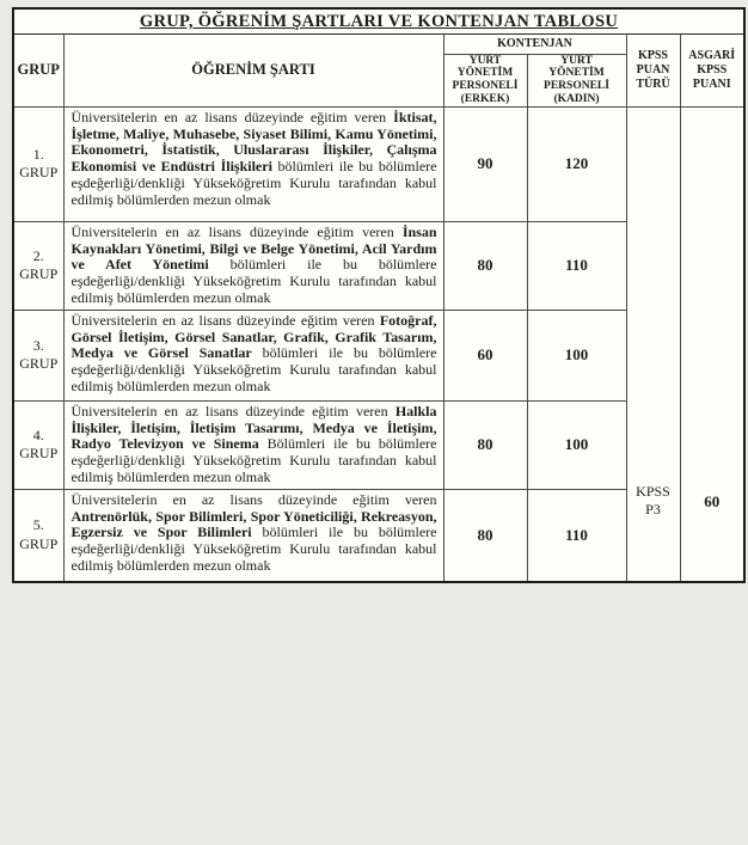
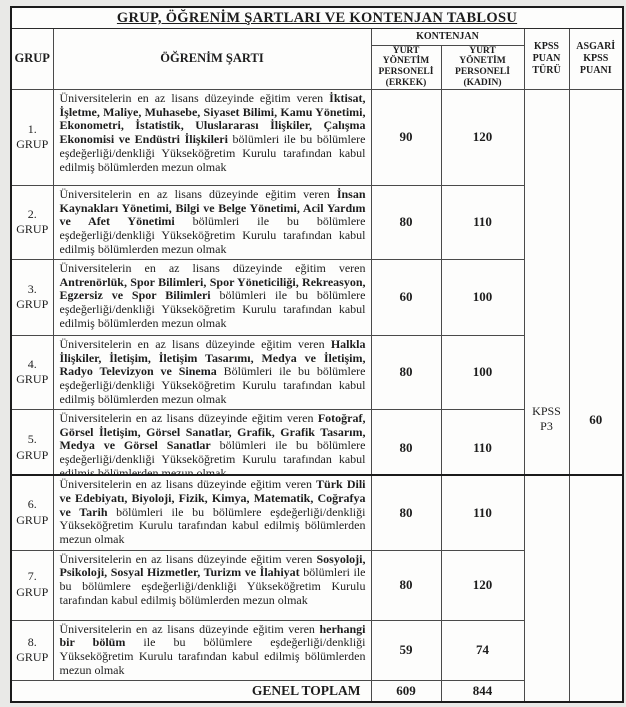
  GRUP, ÖĞRENİM ŞARTLARI VE KONTENJAN TABLOSU
  GRUP	ÖĞRENİM ŞARTI	KONTENJAN	KPSS PUAN TÜRÜ	ASGARİ KPSS PUANI
  YURT YÖNETİM PERSONELİ (ERKEK)	YURT YÖNETİM PERSONELİ (KADIN)
  1. GRUP	Üniversitelerin en az lisans düzeyinde eğitim veren İktisat, İşletme, Maliye, Muhasebe, Siyaset Bilimi, Kamu Yönetimi, Ekonometri, İstatistik, Uluslararası İlişkiler, Çalışma Ekonomisi ve Endüstri İlişkileri bölümleri ile bu bölümlere eşdeğerliği/denkliği Yükseköğretim Kurulu tarafından kabul edilmiş bölümlerden mezun olmak	90	120	KPSS P3	60
  2. GRUP	Üniversitelerin en az lisans düzeyinde eğitim veren İnsan Kaynakları Yönetimi, Bilgi ve Belge Yönetimi, Acil Yardım ve Afet Yönetimi bölümleri ile bu bölümlere eşdeğerliği/denkliği Yükseköğretim Kurulu tarafından kabul edilmiş bölümlerden mezun olmak	80	110
- 3. GRUP	Üniversitelerin en az lisans düzeyinde eğitim veren Fotoğraf, Görsel İletişim, Görsel Sanatlar, Grafik, Grafik Tasarım, Medya ve Görsel Sanatlar bölümleri ile bu bölümlere eşdeğerliği/denkliği Yükseköğretim Kurulu tarafından kabul edilmiş bölümlerden mezun olmak	60	100
+ 3. GRUP	Üniversitelerin en az lisans düzeyinde eğitim veren Antrenörlük, Spor Bilimleri, Spor Yöneticiliği, Rekreasyon, Egzersiz ve Spor Bilimleri bölümleri ile bu bölümlere eşdeğerliği/denkliği Yükseköğretim Kurulu tarafından kabul edilmiş bölümlerden mezun olmak	60	100
  4. GRUP	Üniversitelerin en az lisans düzeyinde eğitim veren Halkla İlişkiler, İletişim, İletişim Tasarımı, Medya ve İletişim, Radyo Televizyon ve Sinema Bölümleri ile bu bölümlere eşdeğerliği/denkliği Yükseköğretim Kurulu tarafından kabul edilmiş bölümlerden mezun olmak	80	100
- 5. GRUP	Üniversitelerin en az lisans düzeyinde eğitim veren Antrenörlük, Spor Bilimleri, Spor Yöneticiliği, Rekreasyon, Egzersiz ve Spor Bilimleri bölümleri ile bu bölümlere eşdeğerliği/denkliği Yükseköğretim Kurulu tarafından kabul edilmiş bölümlerden mezun olmak	80	110
+ 5. GRUP	Üniversitelerin en az lisans düzeyinde eğitim veren Fotoğraf, Görsel İletişim, Görsel Sanatlar, Grafik, Grafik Tasarım, Medya ve Görsel Sanatlar bölümleri ile bu bölümlere eşdeğerliği/denkliği Yükseköğretim Kurulu tarafından kabul edilmiş bölümlerden mezun olmak	80	110
+ 6. GRUP	Üniversitelerin en az lisans düzeyinde eğitim veren Türk Dili ve Edebiyatı, Biyoloji, Fizik, Kimya, Matematik, Coğrafya ve Tarih bölümleri ile bu bölümlere eşdeğerliği/denkliği Yükseköğretim Kurulu tarafından kabul edilmiş bölümlerden mezun olmak	80	110
+ 7. GRUP	Üniversitelerin en az lisans düzeyinde eğitim veren Sosyoloji, Psikoloji, Sosyal Hizmetler, Turizm ve İlahiyat bölümleri ile bu bölümlere eşdeğerliği/denkliği Yükseköğretim Kurulu tarafından kabul edilmiş bölümlerden mezun olmak	80	120
+ 8. GRUP	Üniversitelerin en az lisans düzeyinde eğitim veren herhangi bir bölüm ile bu bölümlere eşdeğerliği/denkliği Yükseköğretim Kurulu tarafından kabul edilmiş bölümlerden mezun olmak	59	74
+ GENEL TOPLAM	609	844
